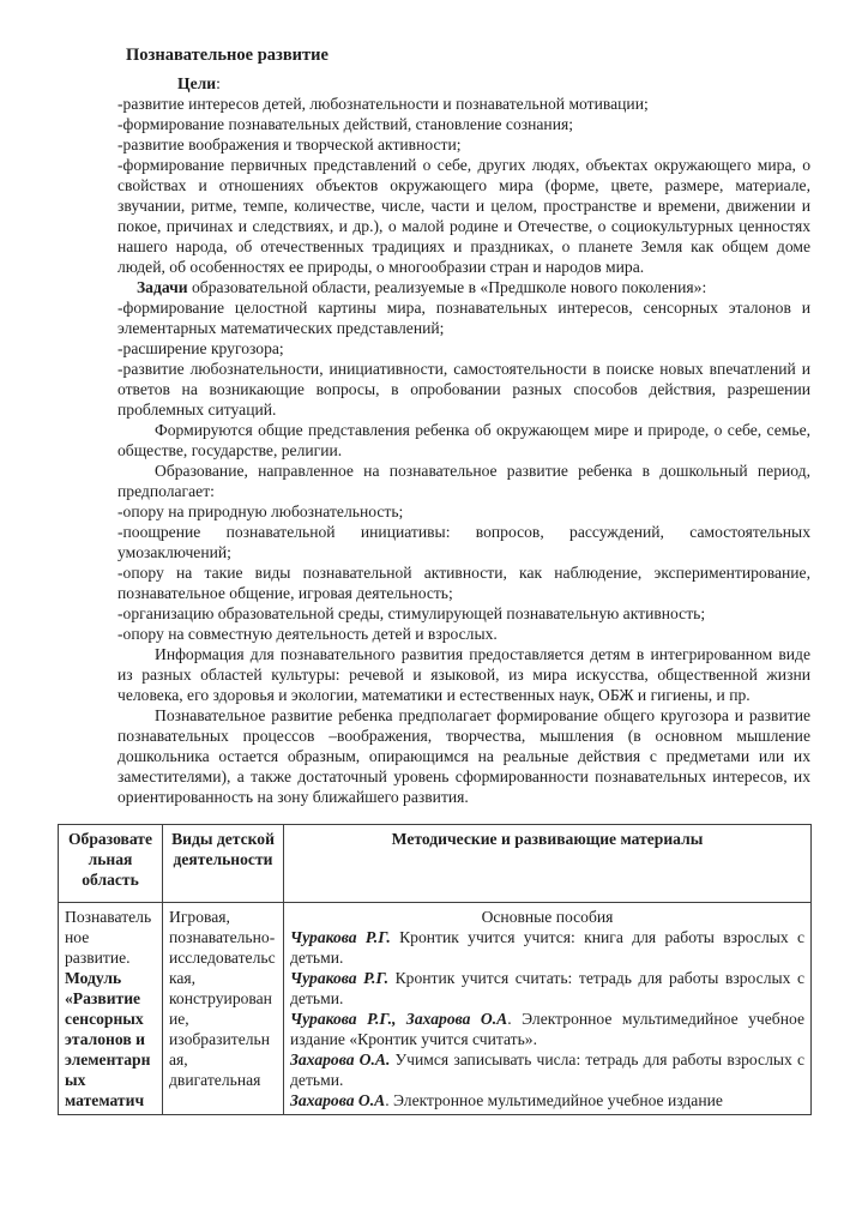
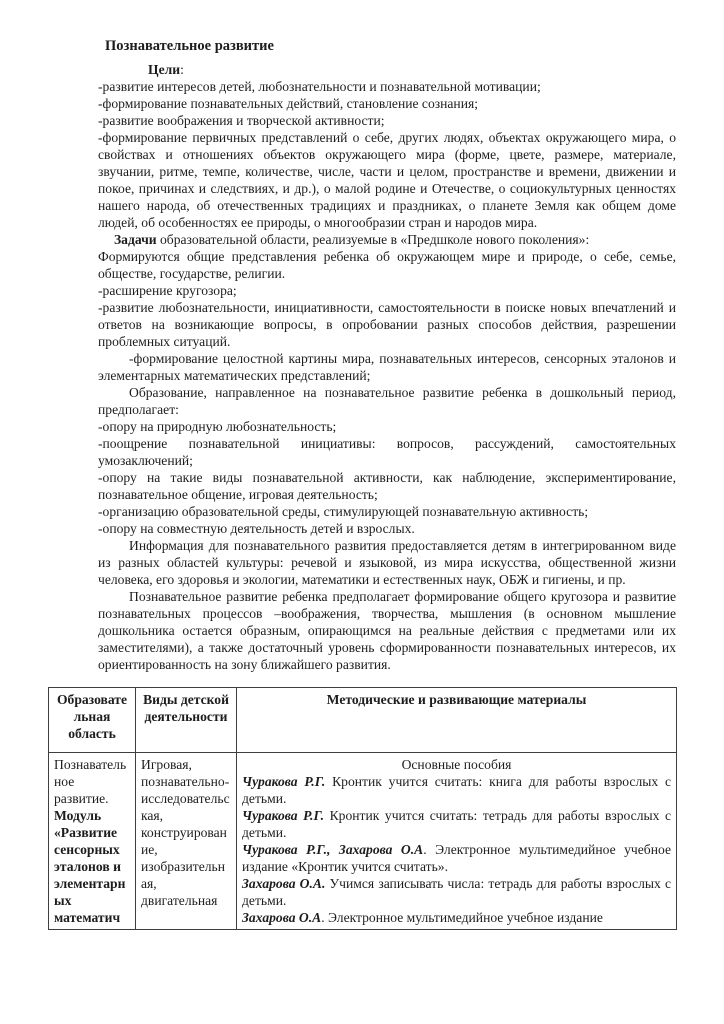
  Познавательное развитие
  Цели:
  -развитие интересов детей, любознательности и познавательной мотивации;
  -формирование познавательных действий, становление сознания;
  -развитие воображения и творческой активности;
  -формирование первичных представлений о себе, других людях, объектах окружающего мира, о свойствах и отношениях объектов окружающего мира (форме, цвете, размере, материале, звучании, ритме, темпе, количестве, числе, части и целом, пространстве и времени, движении и покое, причинах и следствиях, и др.), о малой родине и Отечестве, о социокультурных ценностях нашего народа, об отечественных традициях и праздниках, о планете Земля как общем доме людей, об особенностях ее природы, о многообразии стран и народов мира.
  Задачи образовательной области, реализуемые в «Предшколе нового поколения»:
- -формирование целостной картины мира, познавательных интересов, сенсорных эталонов и элементарных математических представлений;
+ Формируются общие представления ребенка об окружающем мире и природе, о себе, семье, обществе, государстве, религии.
  -расширение кругозора;
  -развитие любознательности, инициативности, самостоятельности в поиске новых впечатлений и ответов на возникающие вопросы, в опробовании разных способов действия, разрешении проблемных ситуаций.
- Формируются общие представления ребенка об окружающем мире и природе, о себе, семье, обществе, государстве, религии.
+ -формирование целостной картины мира, познавательных интересов, сенсорных эталонов и элементарных математических представлений;
  Образование, направленное на познавательное развитие ребенка в дошкольный период, предполагает:
  -опору на природную любознательность;
  -поощрение познавательной инициативы: вопросов, рассуждений, самостоятельных умозаключений;
  -опору на такие виды познавательной активности, как наблюдение, экспериментирование, познавательное общение, игровая деятельность;
  -организацию образовательной среды, стимулирующей познавательную активность;
  -опору на совместную деятельность детей и взрослых.
  Информация для познавательного развития предоставляется детям в интегрированном виде из разных областей культуры: речевой и языковой, из мира искусства, общественной жизни человека, его здоровья и экологии, математики и естественных наук, ОБЖ и гигиены, и пр.
  Познавательное развитие ребенка предполагает формирование общего кругозора и развитие познавательных процессов –воображения, творчества, мышления (в основном мышление дошкольника остается образным, опирающимся на реальные действия с предметами или их заместителями), а также достаточный уровень сформированности познавательных интересов, их ориентированность на зону ближайшего развития.
  Образовательная область	Виды детской деятельности	Методические и развивающие материалы
- Познавательное развитие. Модуль «Развитие сенсорных эталонов и элементарных математич	Игровая, познавательно-исследовательская, конструирование, изобразительная, двигательная	Основные пособия Чуракова Р.Г. Кронтик учится учится: книга для работы взрослых с детьми.Чуракова Р.Г. Кронтик учится считать: тетрадь для работы взрослых с детьми.Чуракова Р.Г., Захарова О.А. Электронное мультимедийное учебное издание «Кронтик учится считать».Захарова О.А. Учимся записывать числа: тетрадь для работы взрослых с детьми.Захарова О.А. Электронное мультимедийное учебное издание
+ Познавательное развитие. Модуль «Развитие сенсорных эталонов и элементарных математич	Игровая, познавательно-исследовательская, конструирование, изобразительная, двигательная	Основные пособия Чуракова Р.Г. Кронтик учится считать: книга для работы взрослых с детьми.Чуракова Р.Г. Кронтик учится считать: тетрадь для работы взрослых с детьми.Чуракова Р.Г., Захарова О.А. Электронное мультимедийное учебное издание «Кронтик учится считать».Захарова О.А. Учимся записывать числа: тетрадь для работы взрослых с детьми.Захарова О.А. Электронное мультимедийное учебное издание
